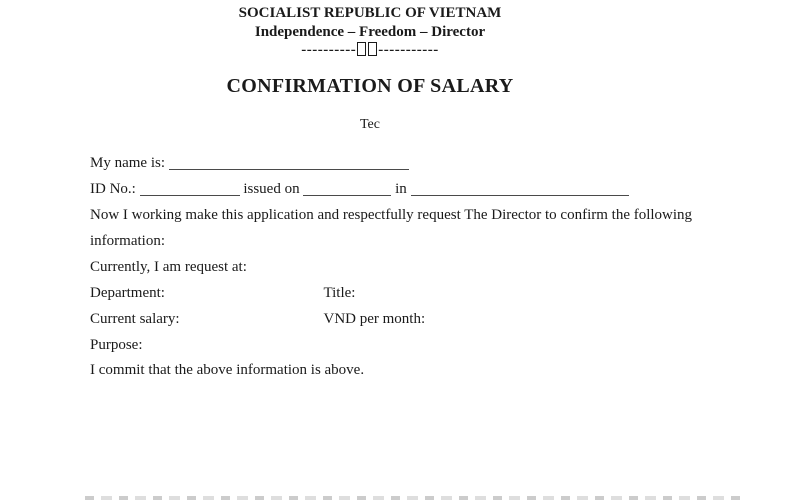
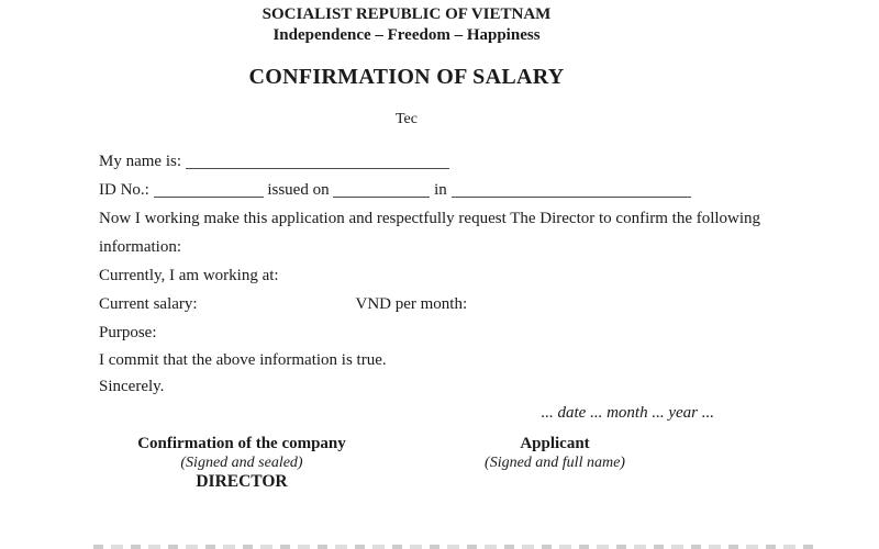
  SOCIALIST REPUBLIC OF VIETNAM
- Independence – Freedom – Director
+ Independence – Freedom – Happiness
- ---------- -----------
  CONFIRMATION OF SALARY
  Tec
  My name is:
  ID No.: issued on in
  Now I working make this application and respectfully request The Director to confirm the following
  information:
- Currently, I am request at:
+ Currently, I am working at:
- Department: Title:
  Current salary: VND per month:
  Purpose:
- I commit that the above information is above.
+ I commit that the above information is true.
+ Sincerely.
+ ... date ... month ... year ...
+ Confirmation of the company
+ (Signed and sealed)
+ DIRECTOR
+ Applicant
+ (Signed and full name)
